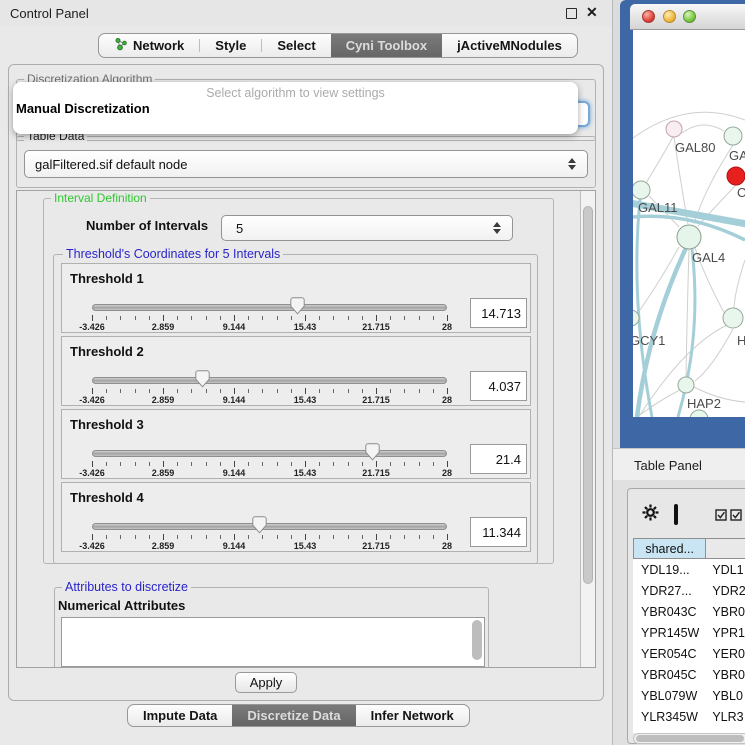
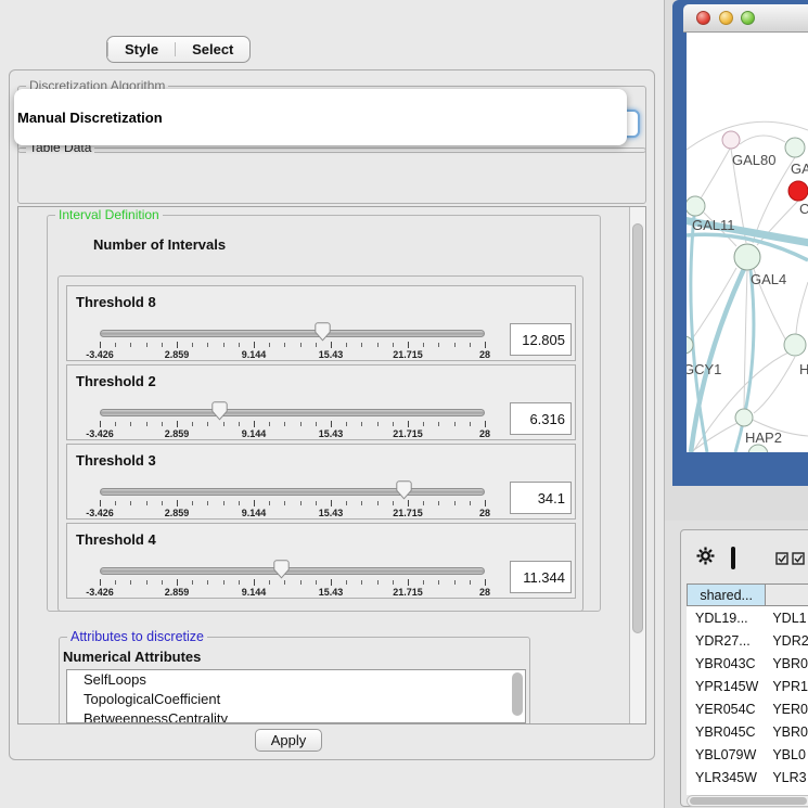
- Control Panel
- ✕
- Network
  Style
  Select
- Cyni Toolbox
- jActiveMNodules
  Discretization Algorithm
  Table Data
- galFiltered.sif default node
  Interval Definition
  Number of Intervals
- 5
- Threshold's Coordinates for 5 Intervals
- Threshold 1
+ Threshold 8
  -3.426
  2.859
  9.144
  15.43
  21.715
  28
- 14.713
+ 12.805
  Threshold 2
  -3.426
  2.859
  9.144
  15.43
  21.715
  28
- 4.037
+ 6.316
  Threshold 3
  -3.426
  2.859
  9.144
  15.43
  21.715
  28
- 21.4
+ 34.1
  Threshold 4
  -3.426
  2.859
  9.144
  15.43
  21.715
  28
  11.344
  Attributes to discretize
  Numerical Attributes
+ SelfLoops
+ TopologicalCoefficient
+ BetweennessCentrality
  Apply
- Impute Data
- Discretize Data
- Infer Network
- Select algorithm to view settings
  Manual Discretization
  GAL80
  C
  GAL11
  GAL4
  GCY1
  HAP2
- Table Panel
  shared...
  YDL19...
  YDL1
  YDR27...
  YDR2
  YBR043C
  YBR0
  YPR145W
  YPR1
  YER054C
  YER0
  YBR045C
  YBR0
  YBL079W
  YBL0
  YLR345W
  YLR3
